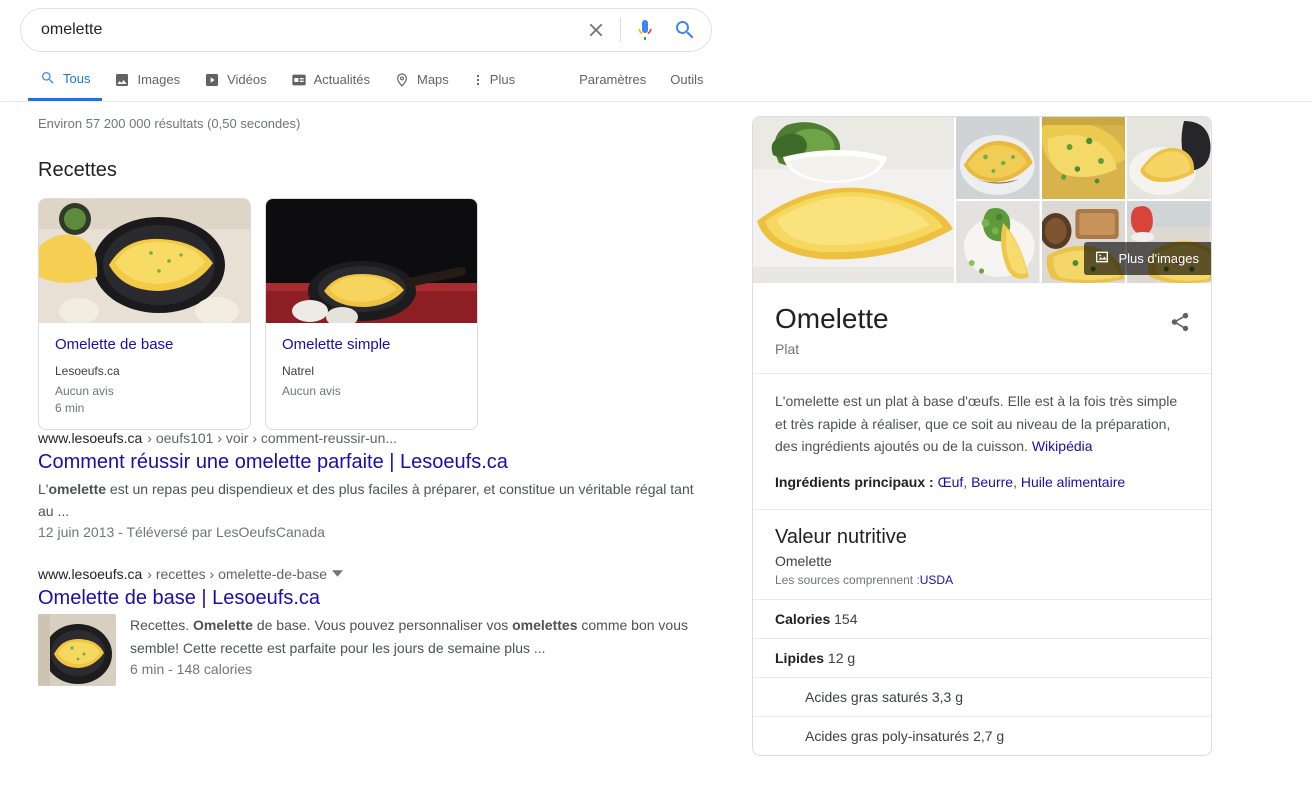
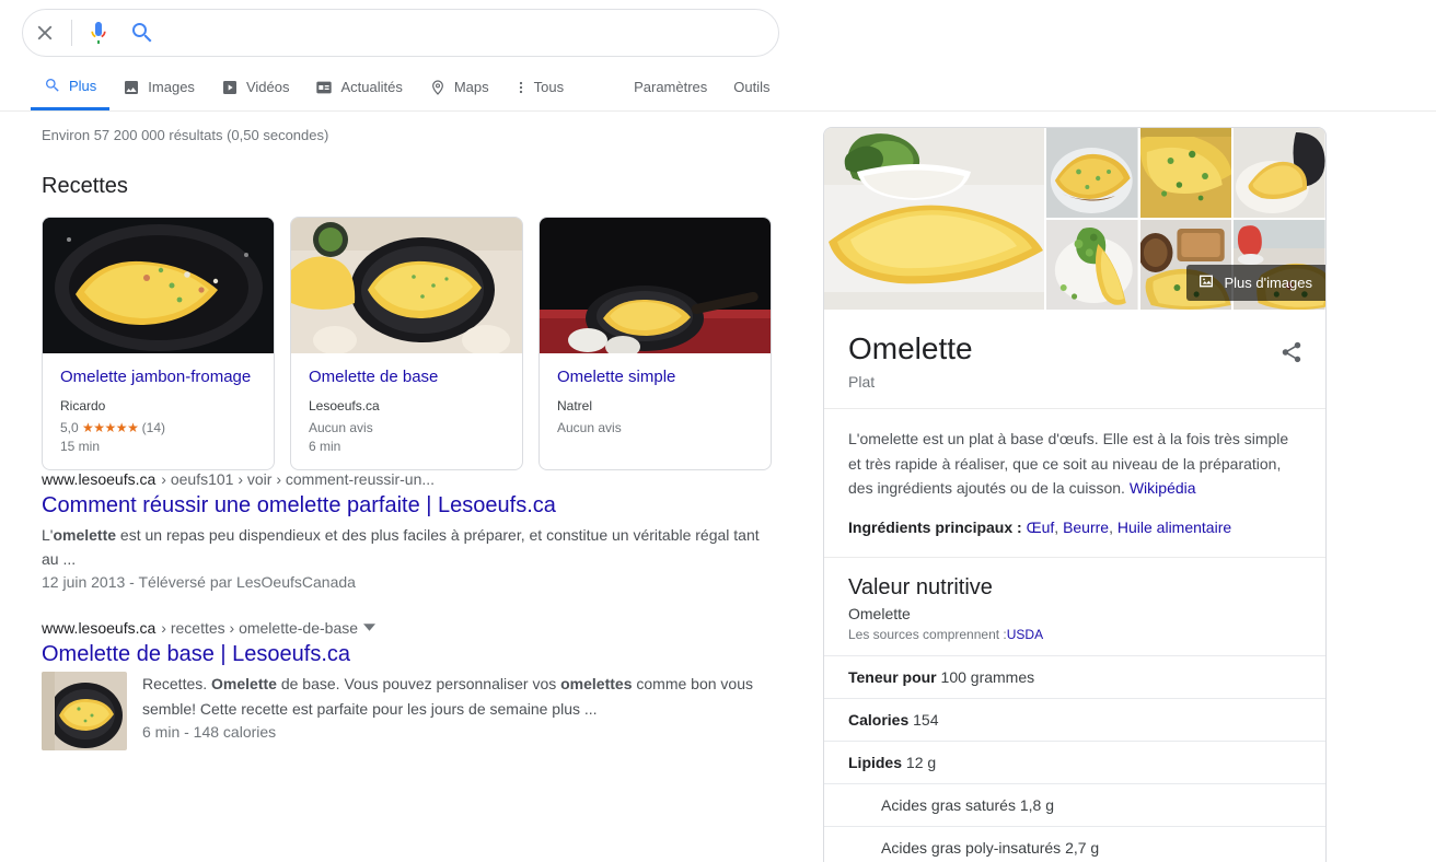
- omelette
- Tous
+ Plus
  Images
  Vidéos
  Actualités
  Maps
- Plus
+ Tous
  Paramètres
  Outils
  Environ 57 200 000 résultats (0,50 secondes)
  Recettes
+ Omelette jambon-fromage
+ Ricardo
+ 5,0 ★★★★★ (14)
+ 15 min
  Omelette de base
  Lesoeufs.ca
  Aucun avis
  6 min
  Omelette simple
  Natrel
  Aucun avis
  www.lesoeufs.ca
  › oeufs101 › voir › comment-reussir-un...
  Comment réussir une omelette parfaite | Lesoeufs.ca
  L'omelette est un repas peu dispendieux et des plus faciles à préparer, et constitue un véritable régal tant au ...
  12 juin 2013 - Téléversé par LesOeufsCanada
  www.lesoeufs.ca
  › recettes › omelette-de-base
  Omelette de base | Lesoeufs.ca
  Recettes. Omelette de base. Vous pouvez personnaliser vos omelettes comme bon vous semble! Cette recette est parfaite pour les jours de semaine plus ...
  6 min - 148 calories
  Plus d'images
  Omelette
  Plat
  L'omelette est un plat à base d'œufs. Elle est à la fois très simple et très rapide à réaliser, que ce soit au niveau de la préparation, des ingrédients ajoutés ou de la cuisson. Wikipédia
  Ingrédients principaux : Œuf, Beurre, Huile alimentaire
  Valeur nutritive
  Omelette
  Les sources comprennent :USDA
+ Teneur pour 100 grammes
  Calories 154
  Lipides 12 g
- Acides gras saturés 3,3 g
+ Acides gras saturés 1,8 g
  Acides gras poly-insaturés 2,7 g
